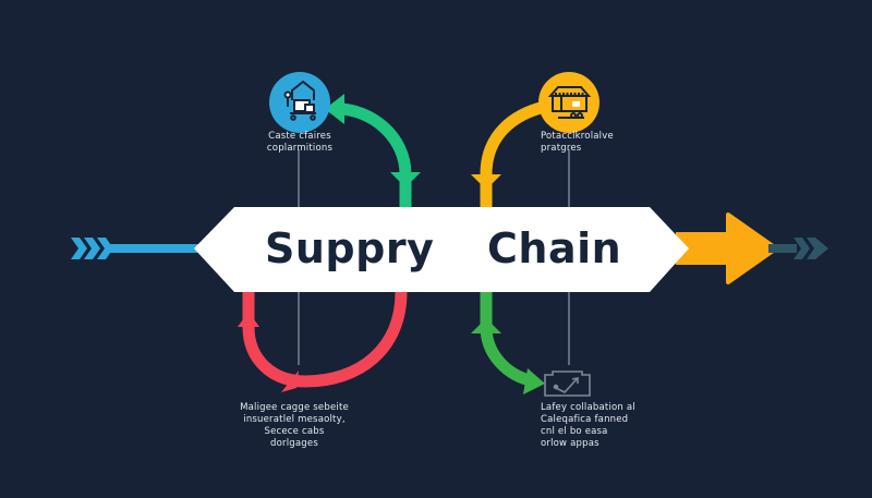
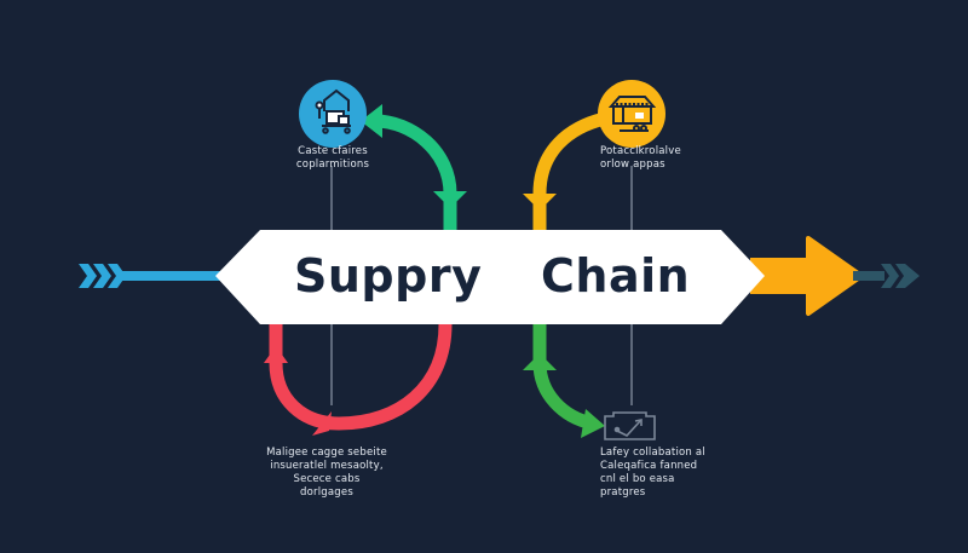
  Suppry
  Chain
  Caste cfaires
  coplarmitions
  Potacclkrolalve
- pratgres
+ orlow appas
  Maligee cagge sebeite
  insueratlel mesaolty,
  Secece cabs
  dorlgages
  Lafey collabation al
  Caleqafica fanned
  cnl el bo easa
- orlow appas
+ pratgres
